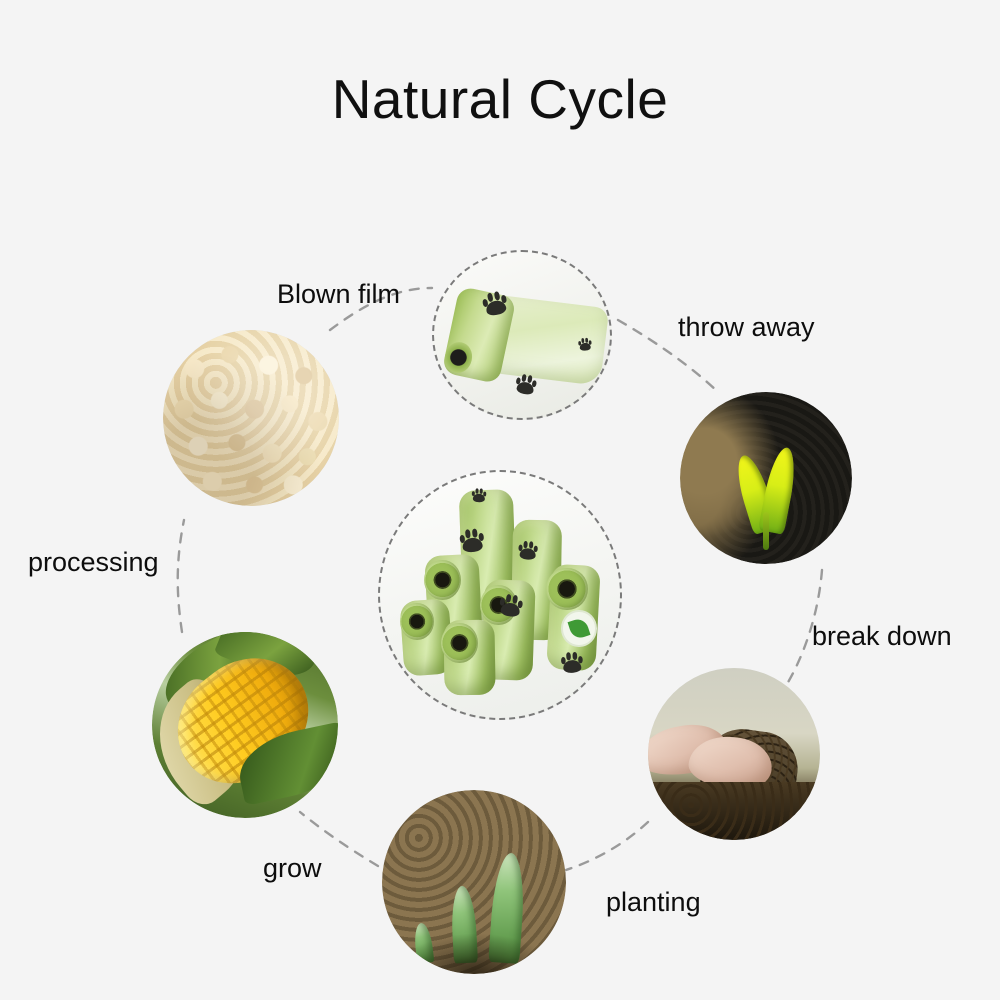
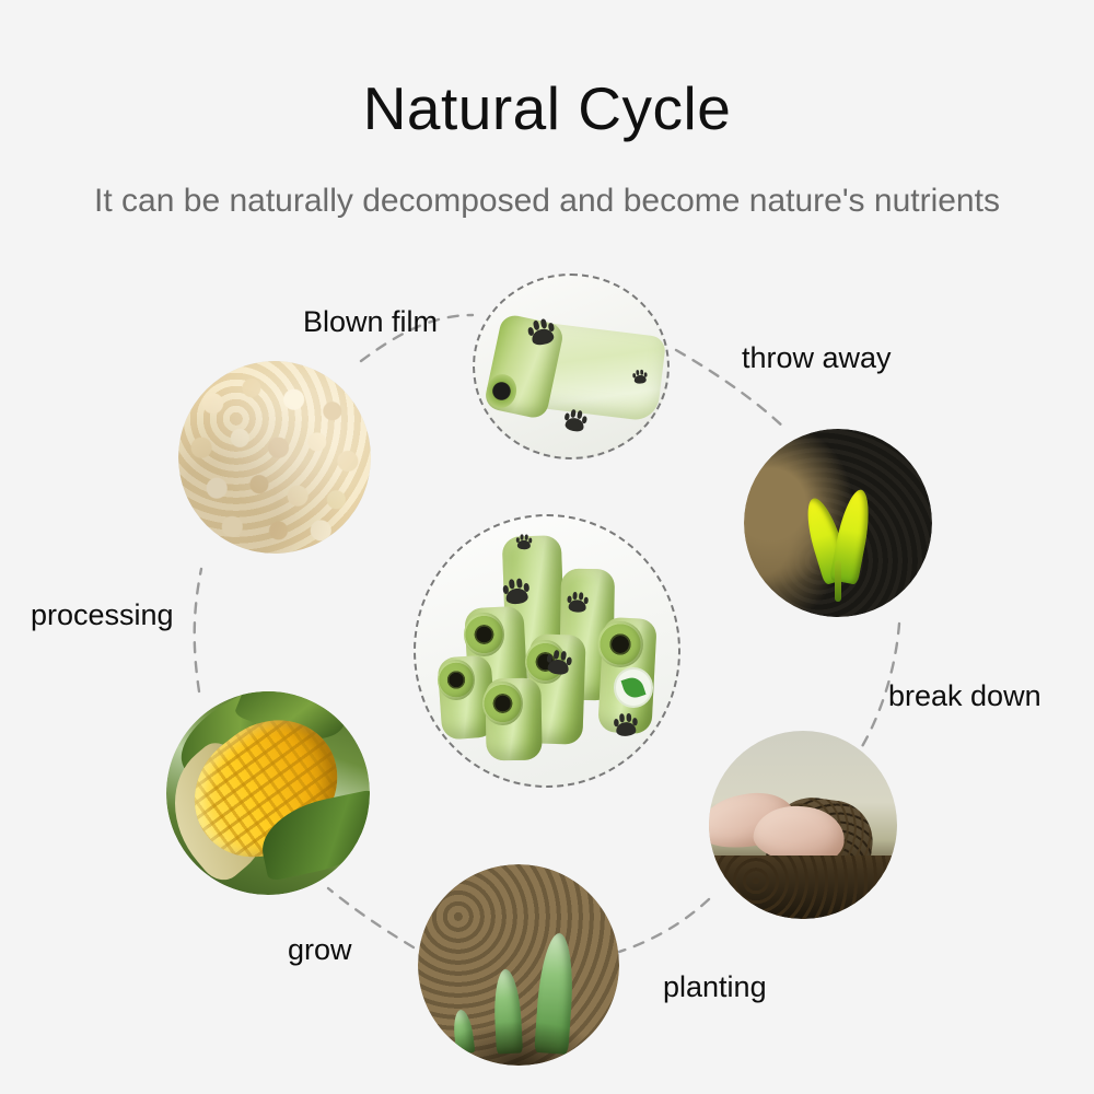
  Natural Cycle
+ It can be naturally decomposed and become nature's nutrients
  Blown film
  throw away
  break down
  planting
  grow
  processing
